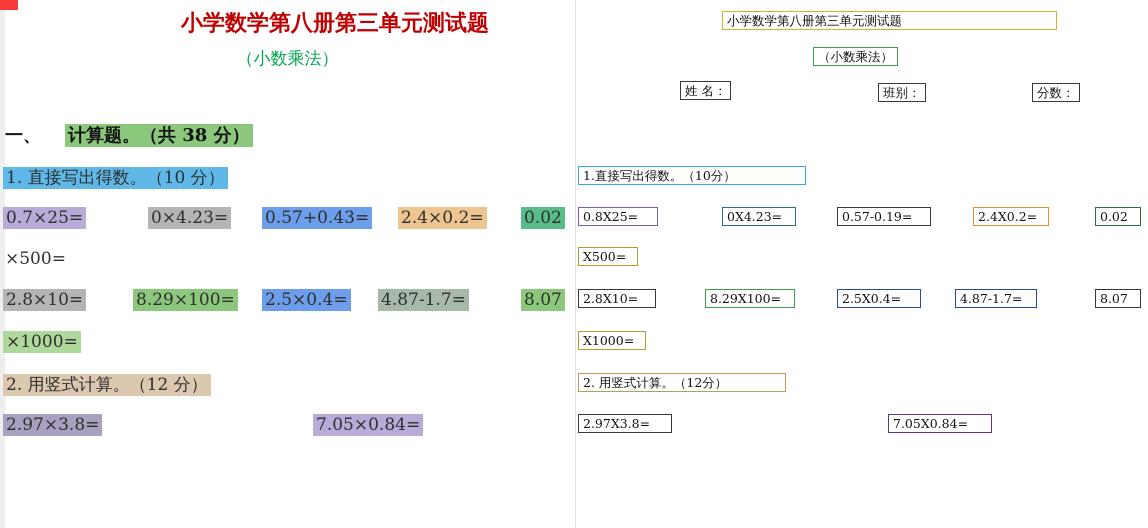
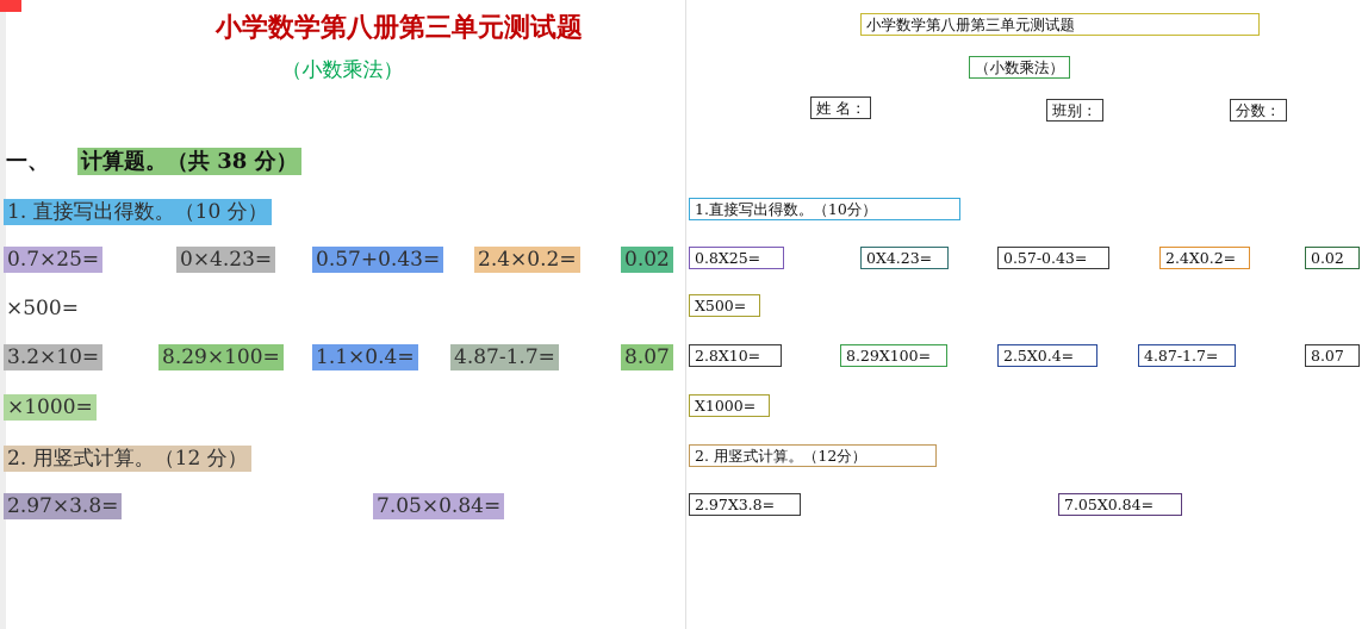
  小学数学第八册第三单元测试题
  （小数乘法）
  一、
  计算题。（共 38 分）
  1. 直接写出得数。（10 分）
  0.7×25=
  0×4.23=
  0.57+0.43=
  2.4×0.2=
  0.02
  ×500=
- 2.8×10=
+ 3.2×10=
  8.29×100=
- 2.5×0.4=
+ 1.1×0.4=
  4.87-1.7=
  8.07
  ×1000=
  2. 用竖式计算。（12 分）
  2.97×3.8=
  7.05×0.84=
  小学数学第八册第三单元测试题
  （小数乘法）
  姓 名：
  班别：
  分数：
  1.直接写出得数。（10分）
  0.8X25=
  0X4.23=
- 0.57-0.19=
+ 0.57-0.43=
  2.4X0.2=
  0.02
  X500=
  2.8X10=
  8.29X100=
  2.5X0.4=
  4.87-1.7=
  8.07
  X1000=
  2. 用竖式计算。（12分）
  2.97X3.8=
  7.05X0.84=
